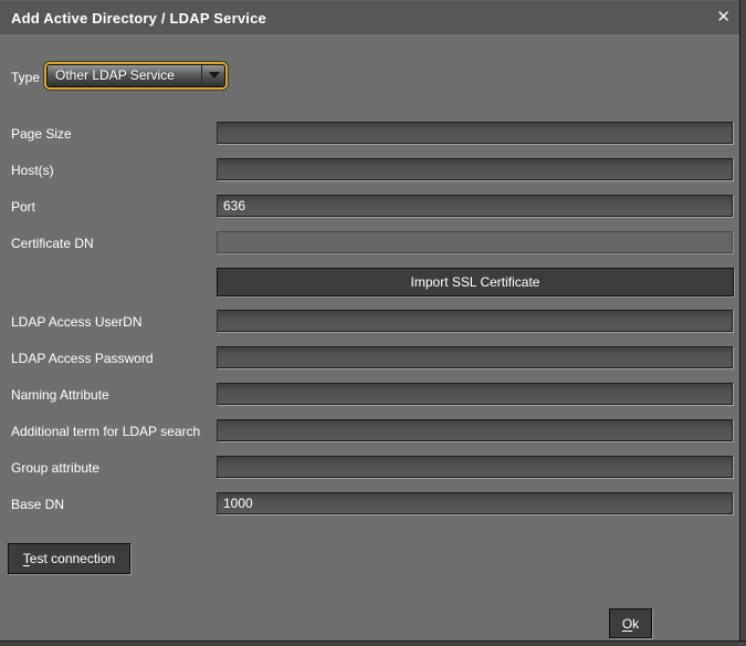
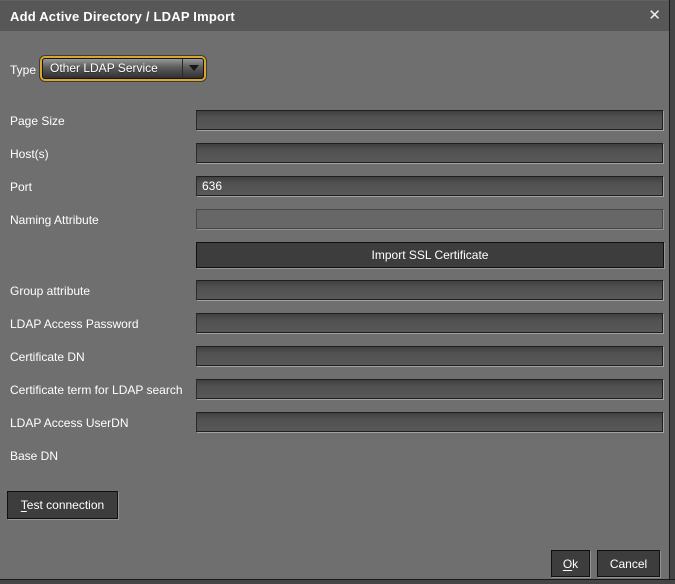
- Add Active Directory / LDAP Service
+ Add Active Directory / LDAP Import
  ✕
  Type
  Other LDAP Service
  Page Size
  Host(s)
  Port
  636
- Certificate DN
+ Naming Attribute
  Import SSL Certificate
- LDAP Access UserDN
+ Group attribute
  LDAP Access Password
- Naming Attribute
+ Certificate DN
- Additional term for LDAP search
+ Certificate term for LDAP search
- Group attribute
+ LDAP Access UserDN
  Base DN
- 1000
  Test connection
  Ok
+ Cancel
